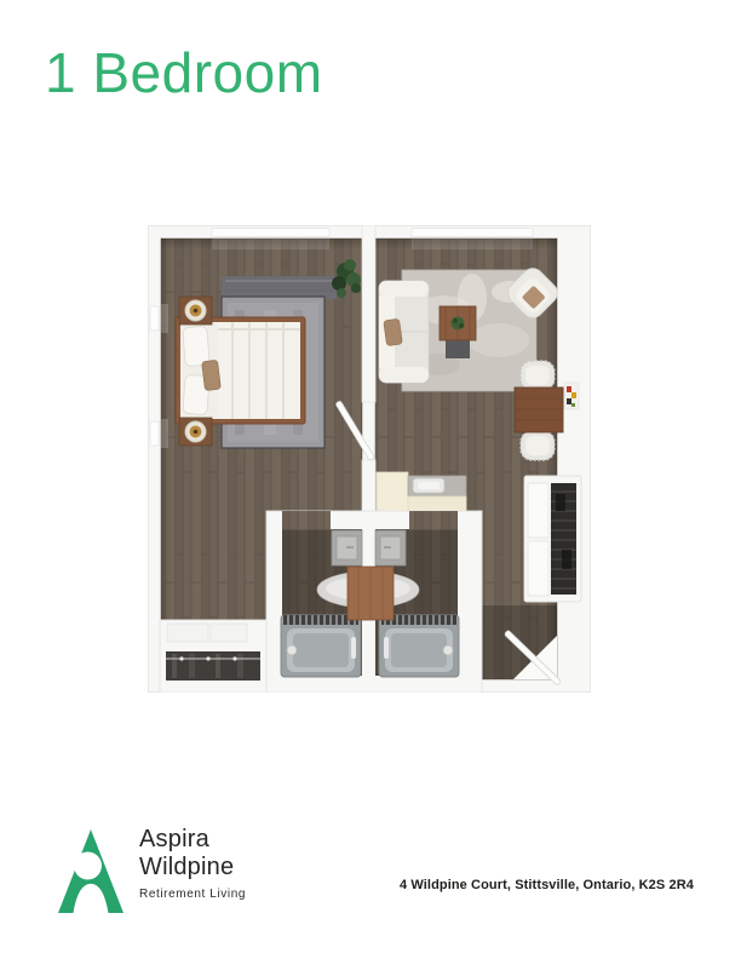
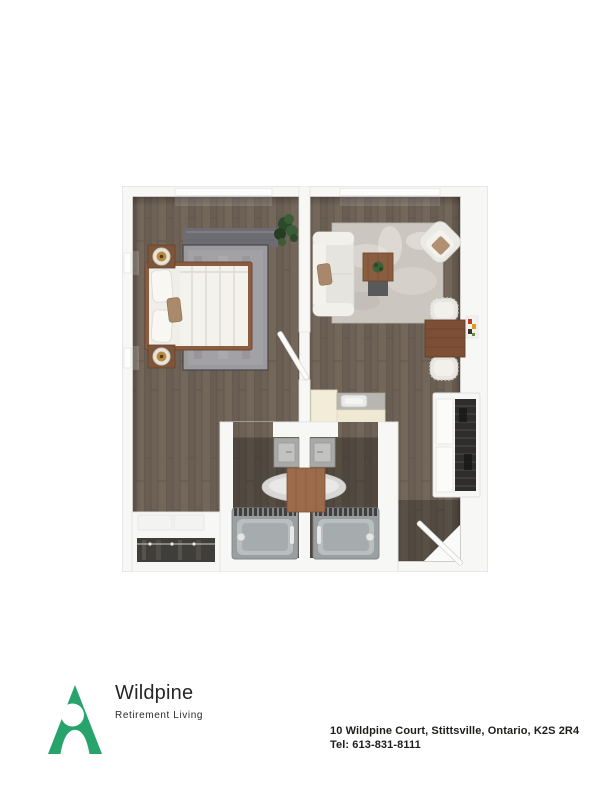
- 1 Bedroom
- Aspira
  Wildpine
  Retirement Living
- 4 Wildpine Court, Stittsville, Ontario, K2S 2R4
+ 10 Wildpine Court, Stittsville, Ontario, K2S 2R4
+ Tel: 613-831-8111
